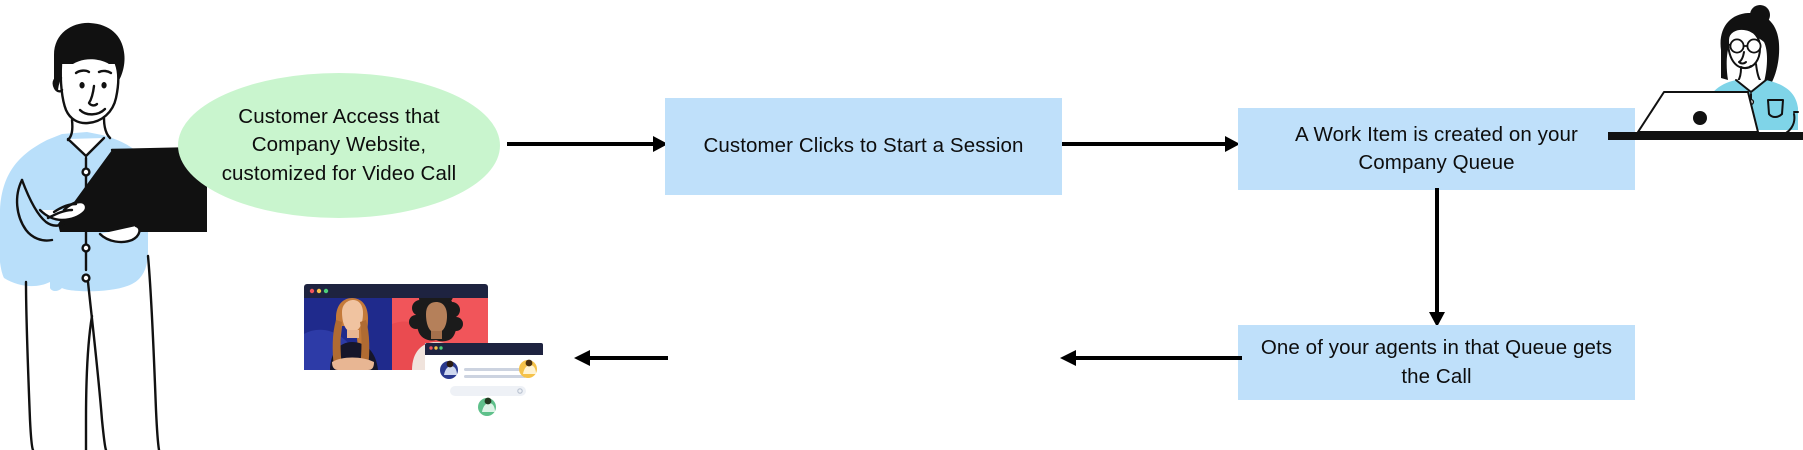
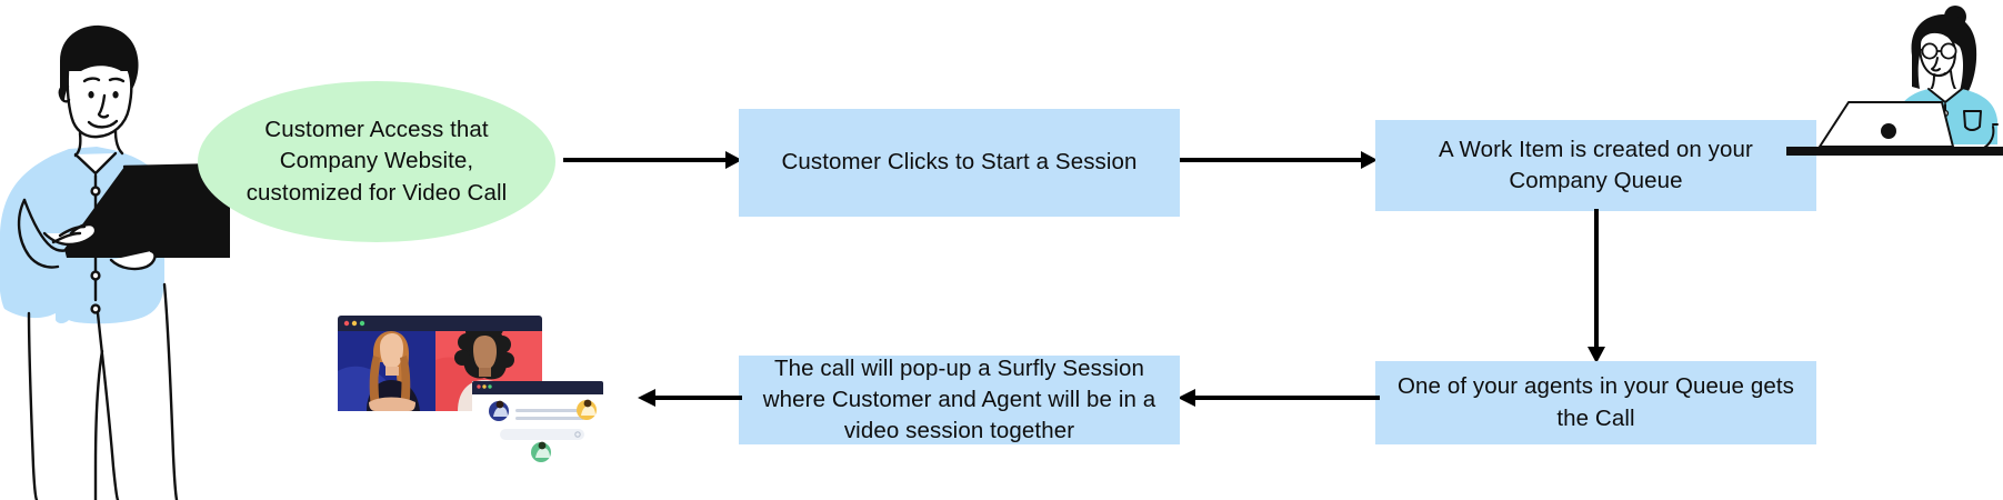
  Customer Access that Company Website, customized for Video Call
  Customer Clicks to Start a Session
  A Work Item is created on your Company Queue
- One of your agents in that Queue gets the Call
+ One of your agents in your Queue gets the Call
+ The call will pop-up a Surfly Session where Customer and Agent will be in a video session together
